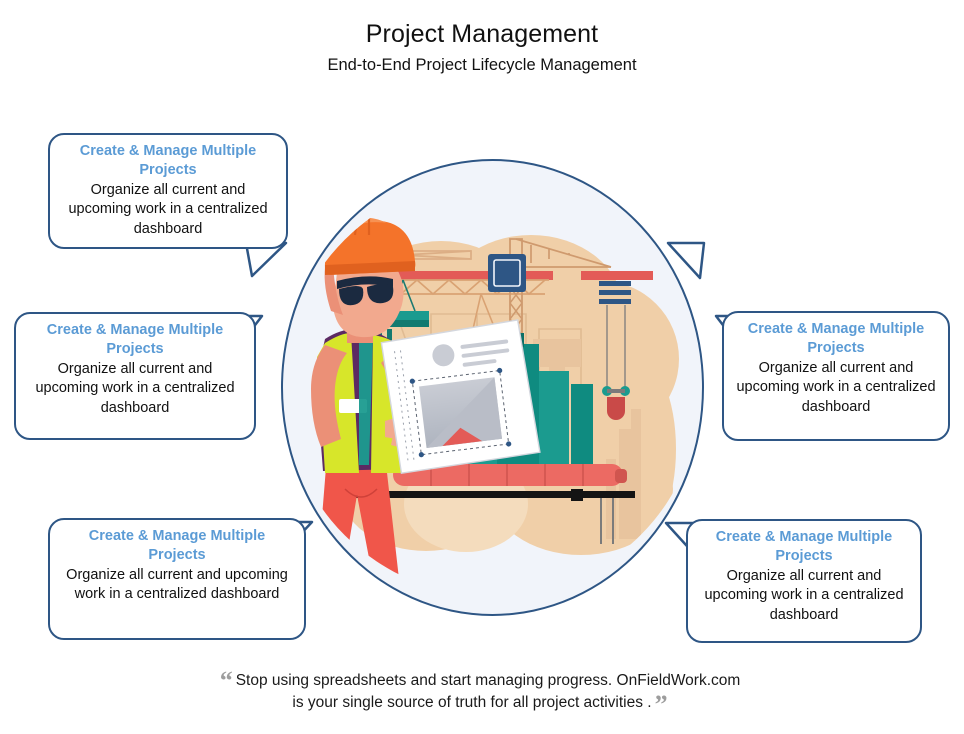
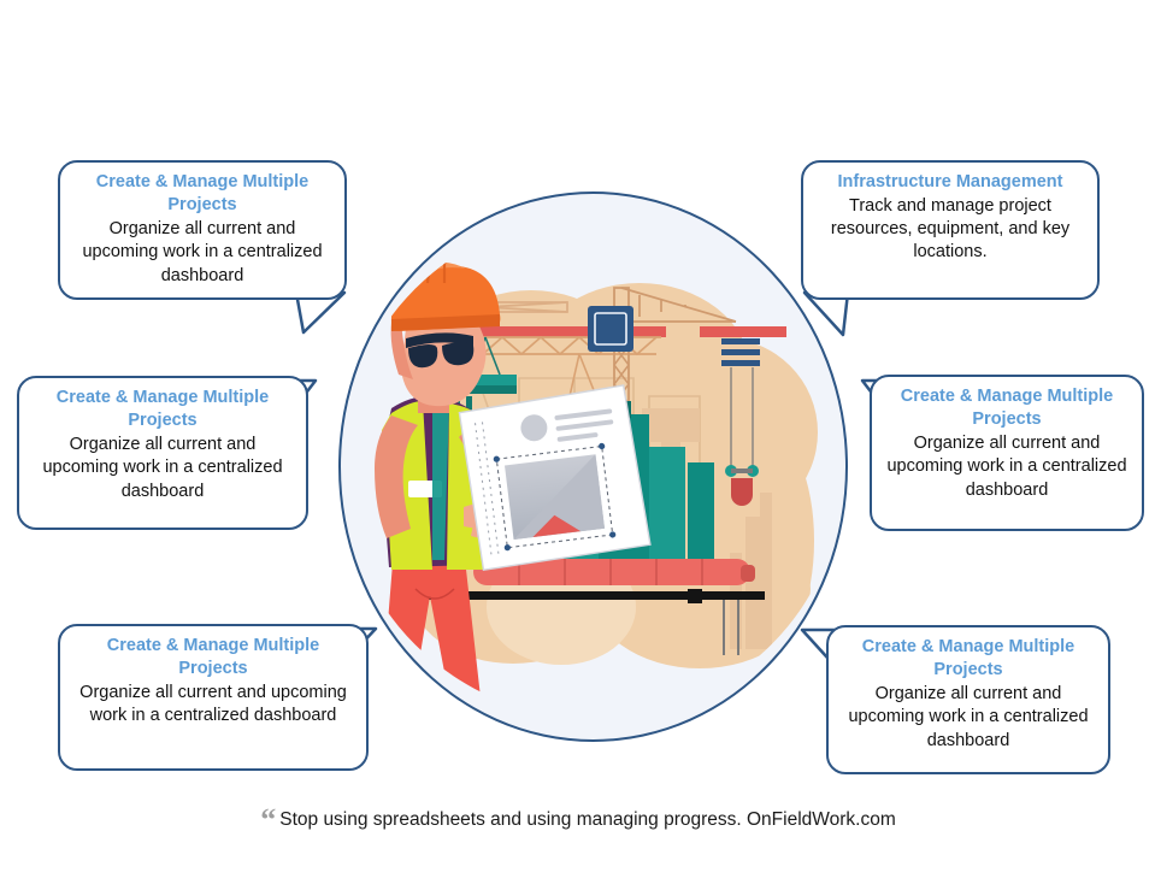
- Project Management
- End-to-End Project Lifecycle Management
  Create & Manage Multiple Projects
  Organize all current and upcoming work in a centralized dashboard
+ Infrastructure Management
+ Track and manage project resources, equipment, and key locations.
  Create & Manage Multiple Projects
  Organize all current and upcoming work in a centralized dashboard
  Create & Manage Multiple Projects
  Organize all current and upcoming work in a centralized dashboard
  Create & Manage Multiple Projects
  Organize all current and upcoming work in a centralized dashboard
  Create & Manage Multiple Projects
  Organize all current and upcoming work in a centralized dashboard
- “ Stop using spreadsheets and start managing progress. OnFieldWork.com
+ “ Stop using spreadsheets and using managing progress. OnFieldWork.com
- is your single source of truth for all project activities . ”
